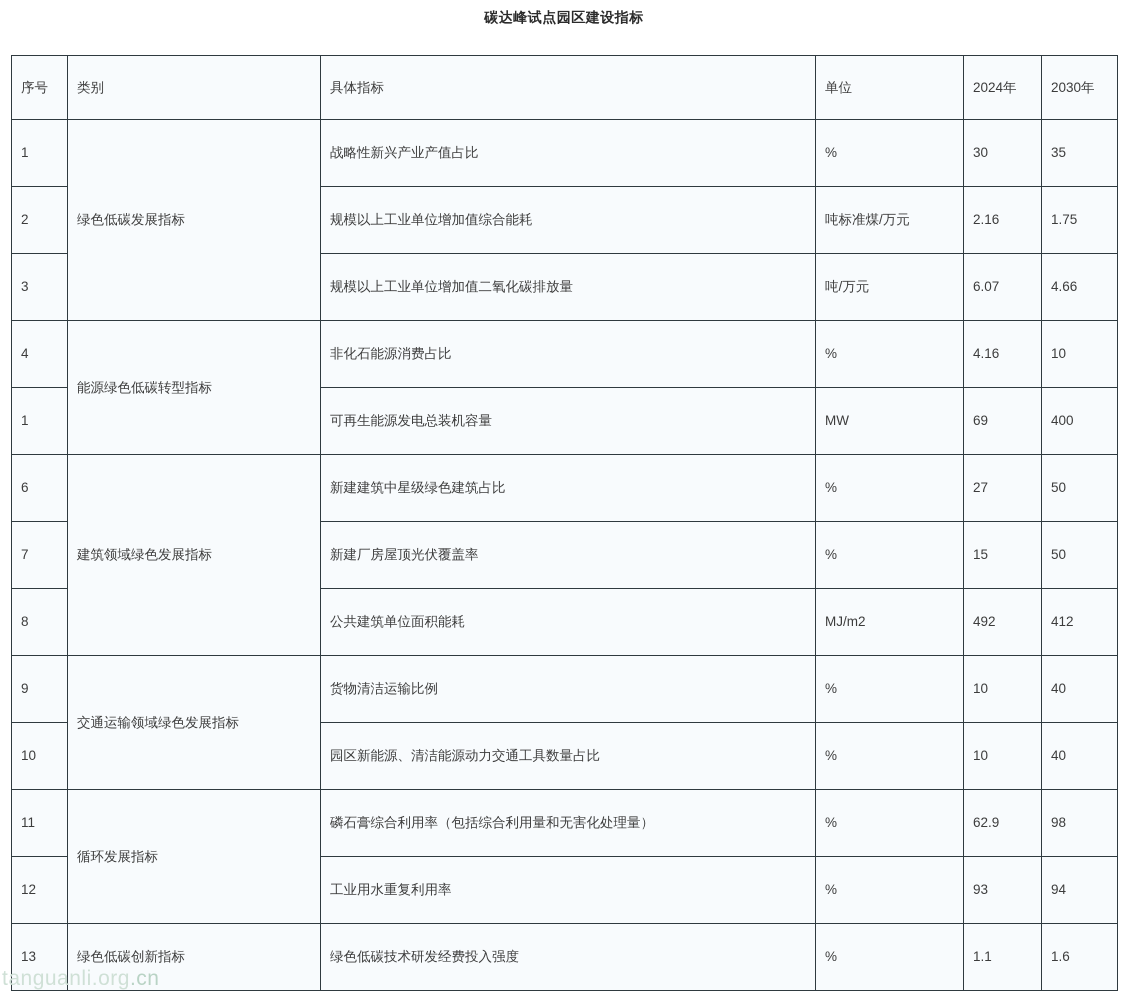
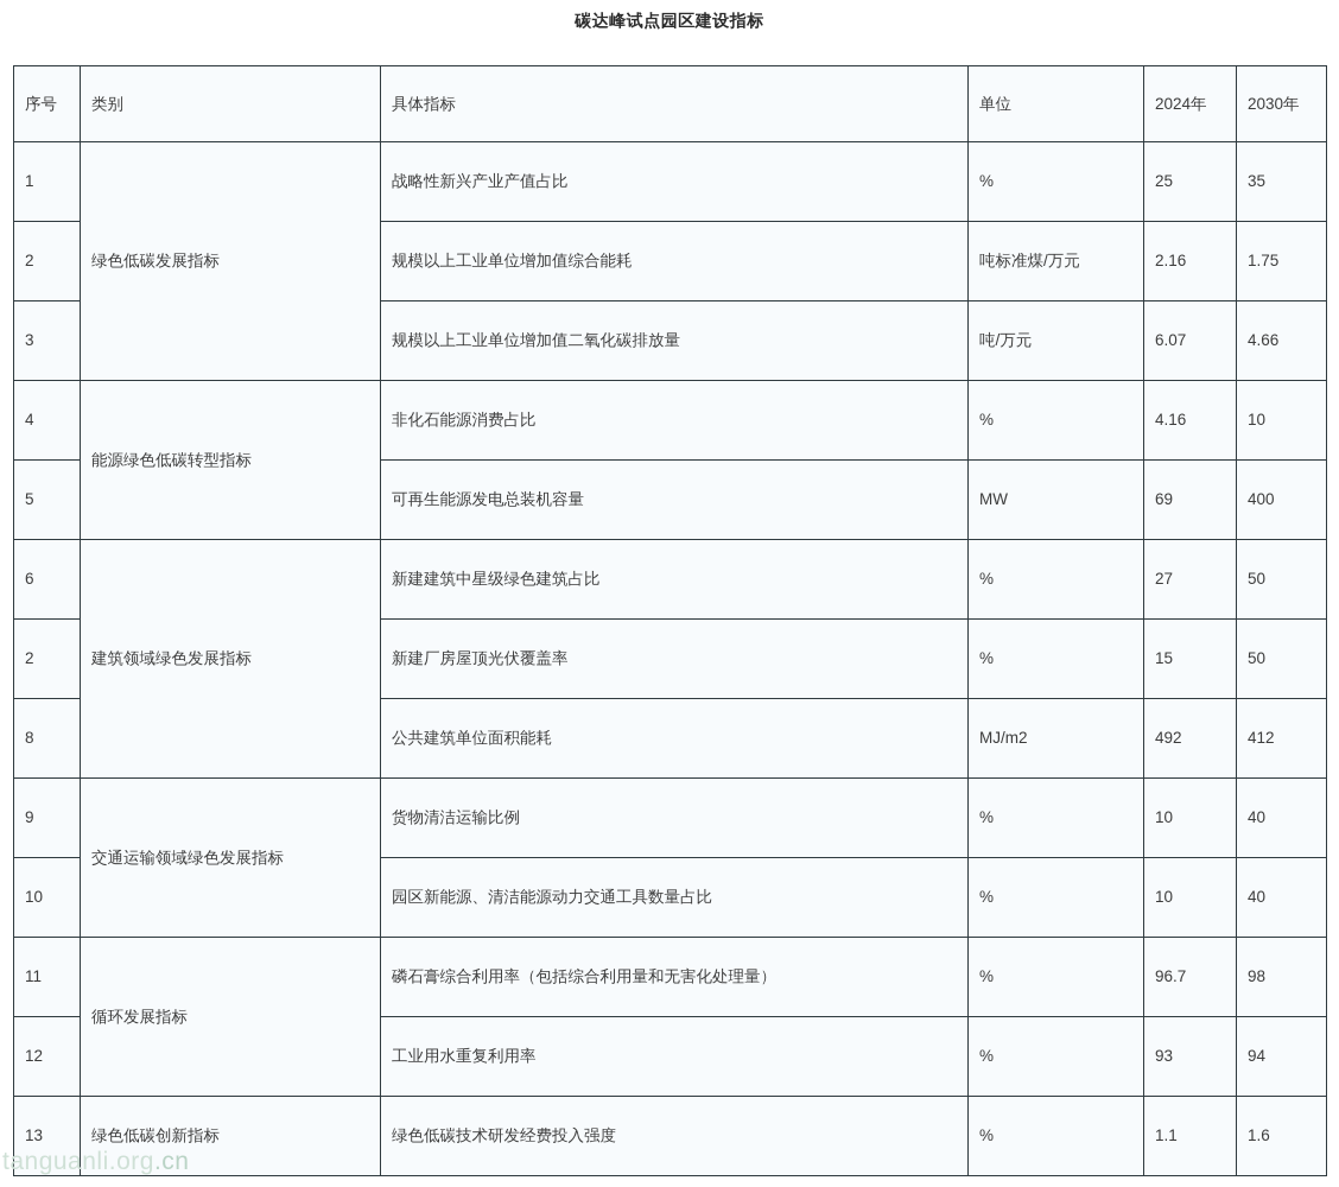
  碳达峰试点园区建设指标
  序号	类别	具体指标	单位	2024年	2030年
- 1	绿色低碳发展指标	战略性新兴产业产值占比	%	30	35
+ 1	绿色低碳发展指标	战略性新兴产业产值占比	%	25	35
  2	规模以上工业单位增加值综合能耗	吨标准煤/万元	2.16	1.75
  3	规模以上工业单位增加值二氧化碳排放量	吨/万元	6.07	4.66
  4	能源绿色低碳转型指标	非化石能源消费占比	%	4.16	10
- 1	可再生能源发电总装机容量	MW	69	400
+ 5	可再生能源发电总装机容量	MW	69	400
  6	建筑领域绿色发展指标	新建建筑中星级绿色建筑占比	%	27	50
- 7	新建厂房屋顶光伏覆盖率	%	15	50
+ 2	新建厂房屋顶光伏覆盖率	%	15	50
  8	公共建筑单位面积能耗	MJ/m2	492	412
  9	交通运输领域绿色发展指标	货物清洁运输比例	%	10	40
  10	园区新能源、清洁能源动力交通工具数量占比	%	10	40
- 11	循环发展指标	磷石膏综合利用率（包括综合利用量和无害化处理量）	%	62.9	98
+ 11	循环发展指标	磷石膏综合利用率（包括综合利用量和无害化处理量）	%	96.7	98
  12	工业用水重复利用率	%	93	94
  13	绿色低碳创新指标	绿色低碳技术研发经费投入强度	%	1.1	1.6
  tanguanli.org.cn
